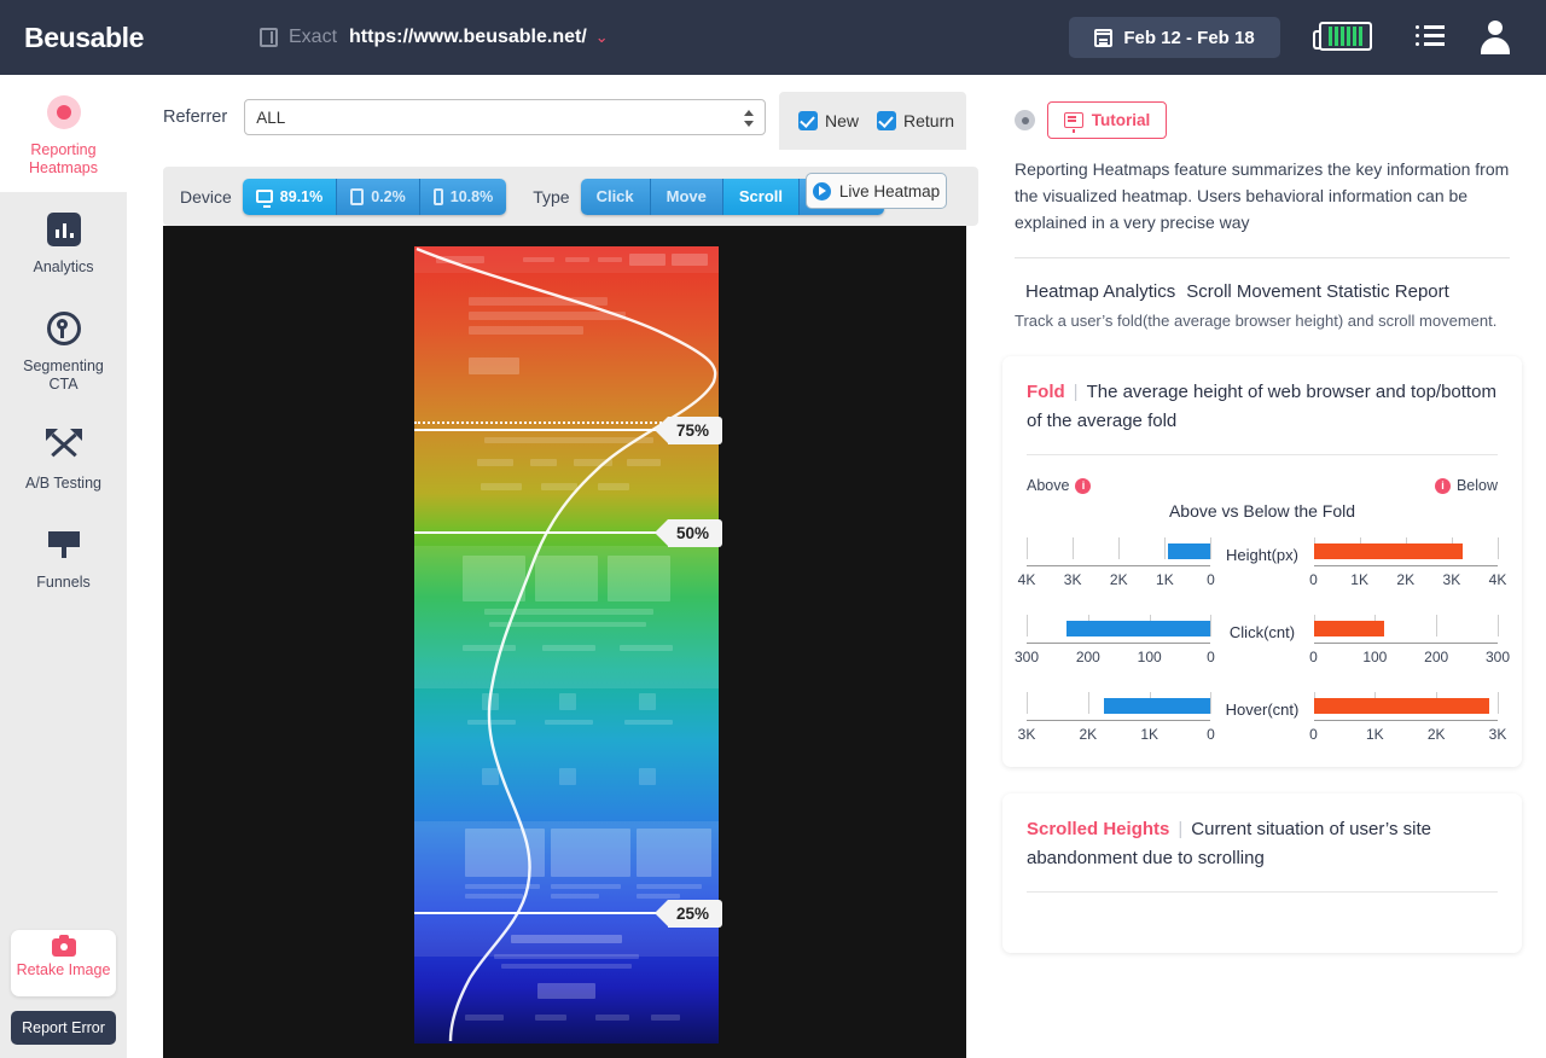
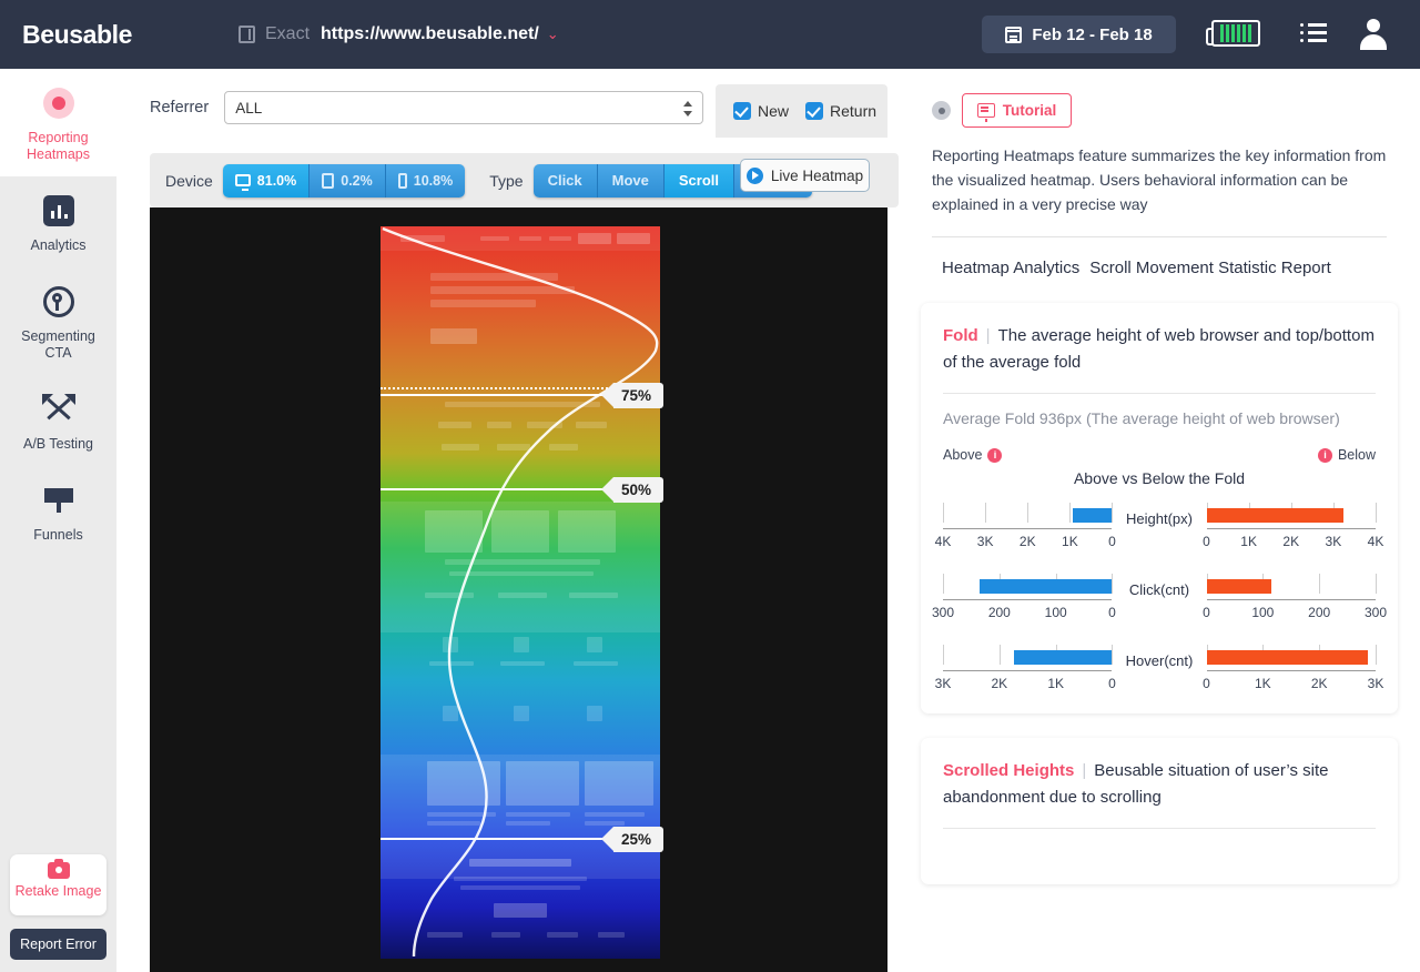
  Beusable
  Exact
  https://www.beusable.net/
  ⌄
  Feb 12 - Feb 18
  Reporting
  Heatmaps
  Analytics
  Segmenting
  CTA
  A/B Testing
  Funnels
  Retake Image
  Report Error
  Referrer
  ALL
  New
  Return
  Device
- 89.1%
+ 81.0%
  0.2%
  10.8%
  Type
  Click
  Move
  Scroll
  Live Heatmap
  75%
  50%
  25%
  Tutorial
  Reporting Heatmaps feature summarizes the key information from the visualized heatmap. Users behavioral information can be explained in a very precise way
  Heatmap Analytics Scroll Movement Statistic Report
- Track a user’s fold(the average browser height) and scroll movement.
  Fold | The average height of web browser and top/bottom of the average fold
+ Average Fold 936px (The average height of web browser)
  Above
  i
  i
  Below
  Above vs Below the Fold
  4K
  3K
  2K
  1K
  0
  Height(px)
  0
  1K
  2K
  3K
  4K
  300
  200
  100
  0
  Click(cnt)
  0
  100
  200
  300
  3K
  2K
  1K
  0
  Hover(cnt)
  0
  1K
  2K
  3K
- Scrolled Heights | Current situation of user’s site abandonment due to scrolling
+ Scrolled Heights | Beusable situation of user’s site abandonment due to scrolling
